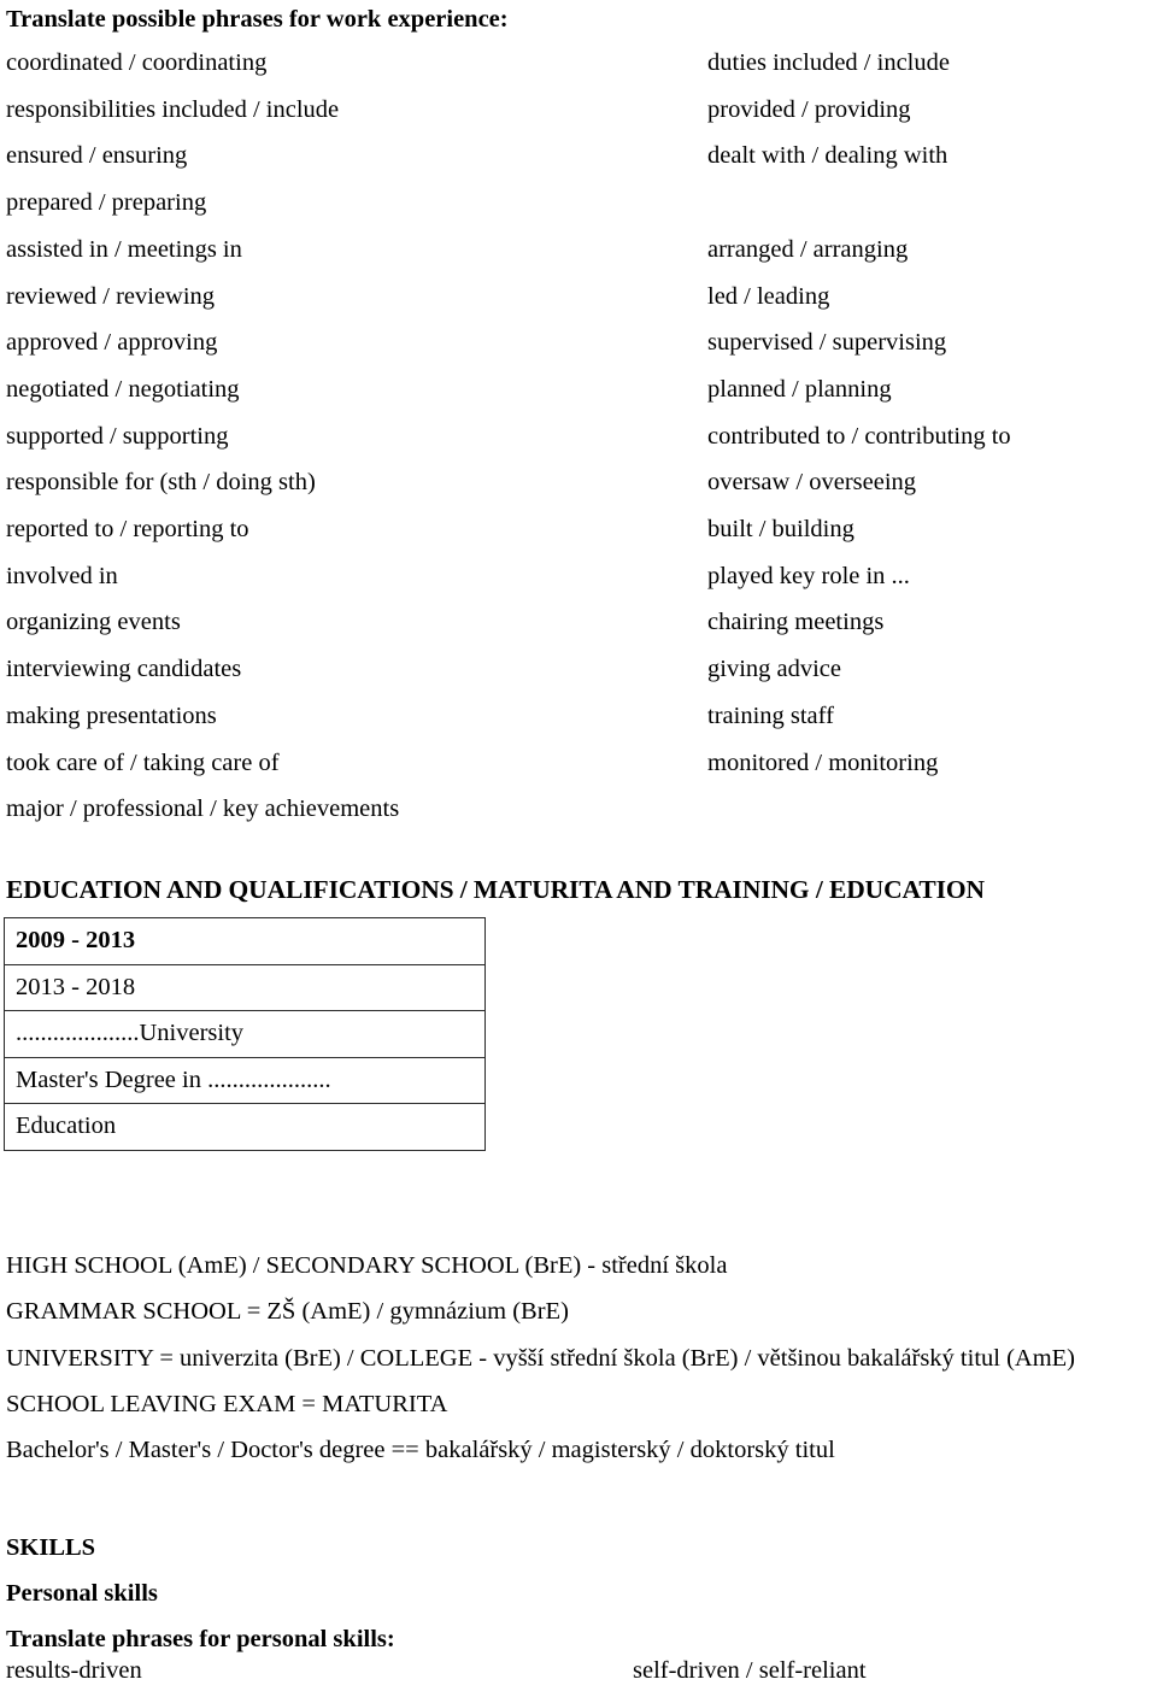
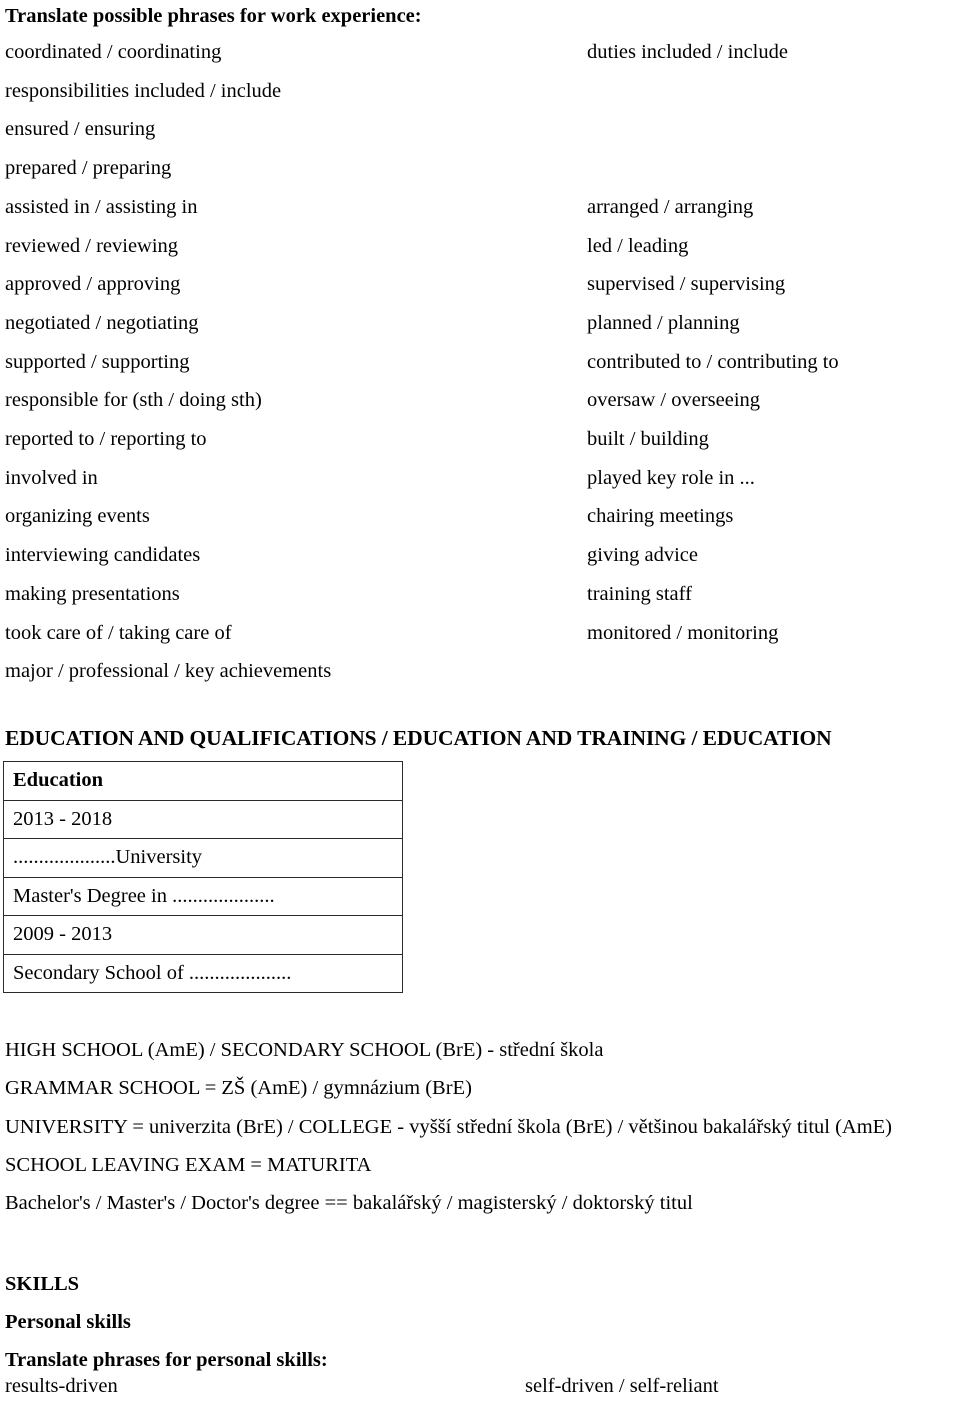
  Translate possible phrases for work experience:
  coordinated / coordinating
  duties included / include
  responsibilities included / include
- provided / providing
  ensured / ensuring
- dealt with / dealing with
  prepared / preparing
- assisted in / meetings in
+ assisted in / assisting in
  arranged / arranging
  reviewed / reviewing
  led / leading
  approved / approving
  supervised / supervising
  negotiated / negotiating
  planned / planning
  supported / supporting
  contributed to / contributing to
  responsible for (sth / doing sth)
  oversaw / overseeing
  reported to / reporting to
  built / building
  involved in
  played key role in ...
  organizing events
  chairing meetings
  interviewing candidates
  giving advice
  making presentations
  training staff
  took care of / taking care of
  monitored / monitoring
  major / professional / key achievements
- EDUCATION AND QUALIFICATIONS / MATURITA AND TRAINING / EDUCATION
+ EDUCATION AND QUALIFICATIONS / EDUCATION AND TRAINING / EDUCATION
- 2009 - 2013
+ Education
  2013 - 2018
  ....................University
  Master's Degree in ....................
- Education
+ 2009 - 2013
+ Secondary School of ....................
  HIGH SCHOOL (AmE) / SECONDARY SCHOOL (BrE) - střední škola
  GRAMMAR SCHOOL = ZŠ (AmE) / gymnázium (BrE)
  UNIVERSITY = univerzita (BrE) / COLLEGE - vyšší střední škola (BrE) / většinou bakalářský titul (AmE)
  SCHOOL LEAVING EXAM = MATURITA
  Bachelor's / Master's / Doctor's degree == bakalářský / magisterský / doktorský titul
  SKILLS
  Personal skills
  Translate phrases for personal skills:
  results-driven
  self-driven / self-reliant
